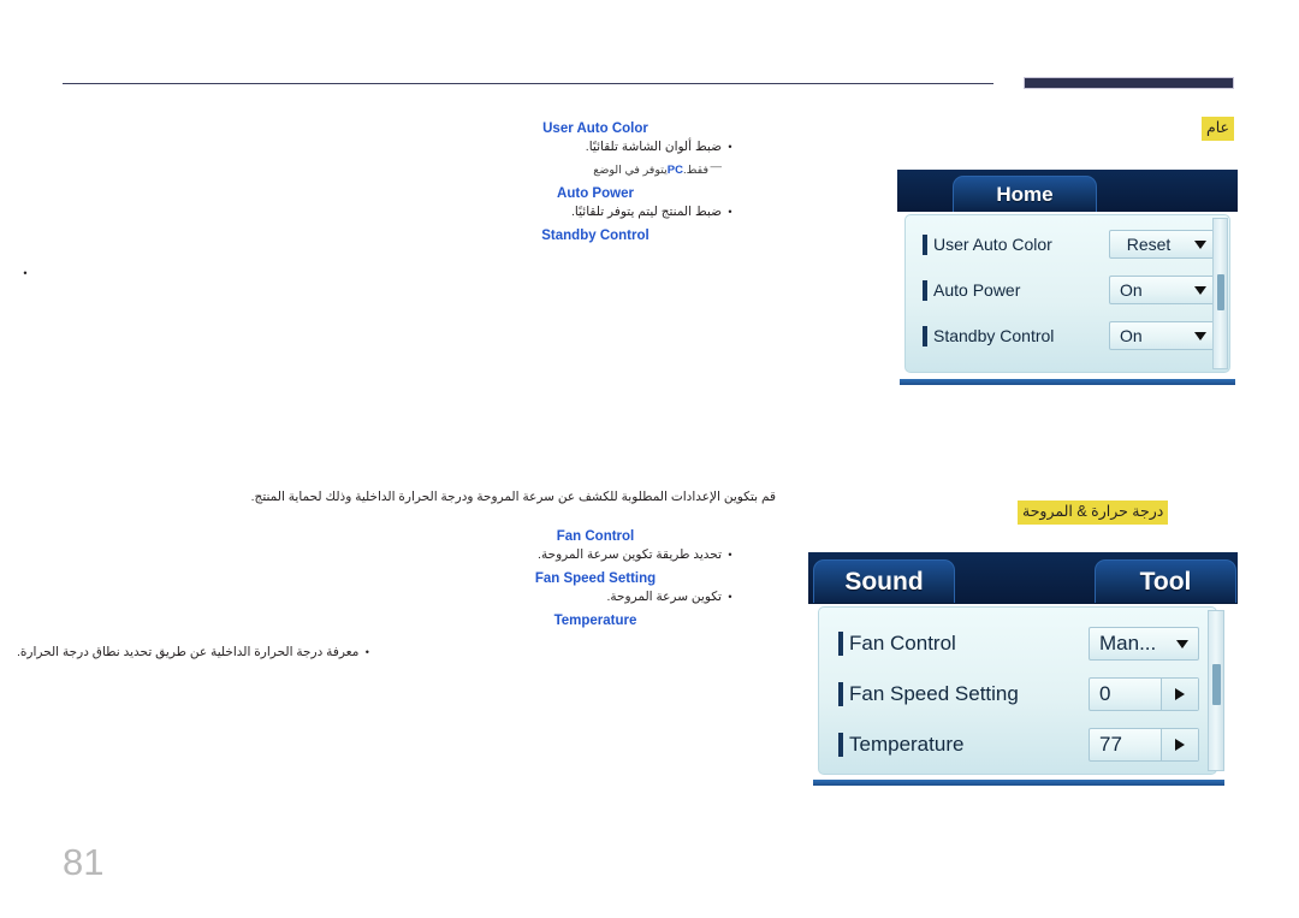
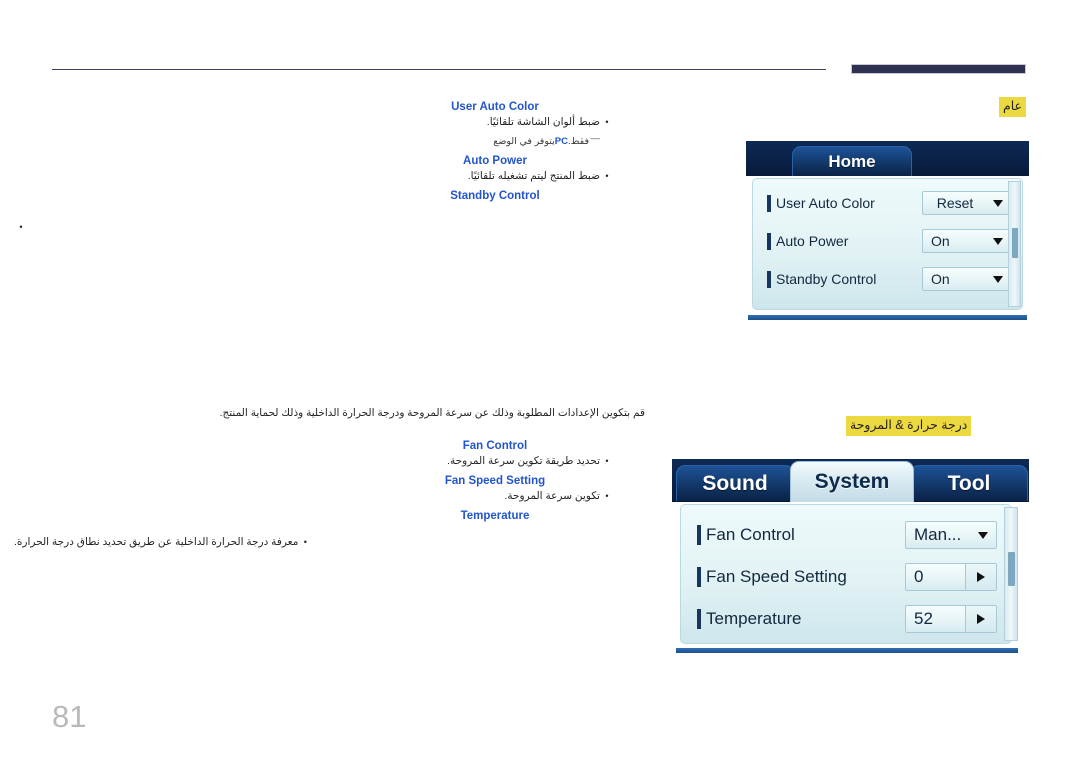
  عام
  User Auto Color
  •
  ضبط ألوان الشاشة تلقائيًا.
  ―
  فقط.PCيتوفر في الوضع
  Auto Power
  •
- ضبط المنتج ليتم يتوفر تلقائيًا.
+ ضبط المنتج ليتم تشغيله تلقائيًا.
  Standby Control
  •
  درجة حرارة & المروحة
- قم بتكوين الإعدادات المطلوبة للكشف عن سرعة المروحة ودرجة الحرارة الداخلية وذلك لحماية المنتج.
+ قم بتكوين الإعدادات المطلوبة وذلك عن سرعة المروحة ودرجة الحرارة الداخلية وذلك لحماية المنتج.
  Fan Control
  •
  تحديد طريقة تكوين سرعة المروحة.
  Fan Speed Setting
  •
  تكوين سرعة المروحة.
  Temperature
  •
  معرفة درجة الحرارة الداخلية عن طريق تحديد نطاق درجة الحرارة.
  Home
  User Auto Color
  Reset
  Auto Power
  On
  Standby Control
  On
  Sound
+ System
  Tool
  Fan Control
  Man...
  Fan Speed Setting
  0
  Temperature
- 77
+ 52
  81
